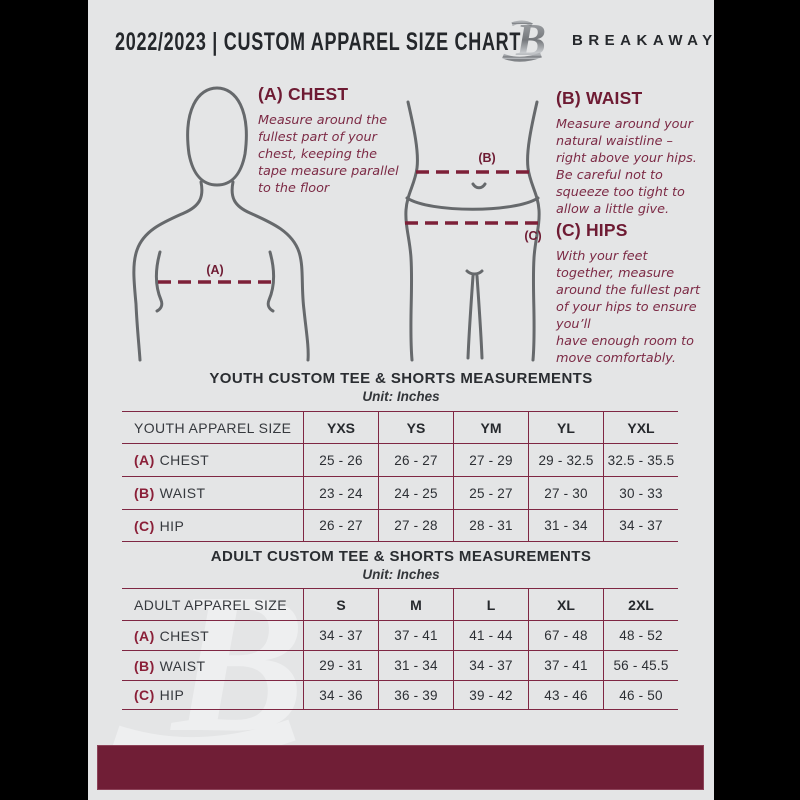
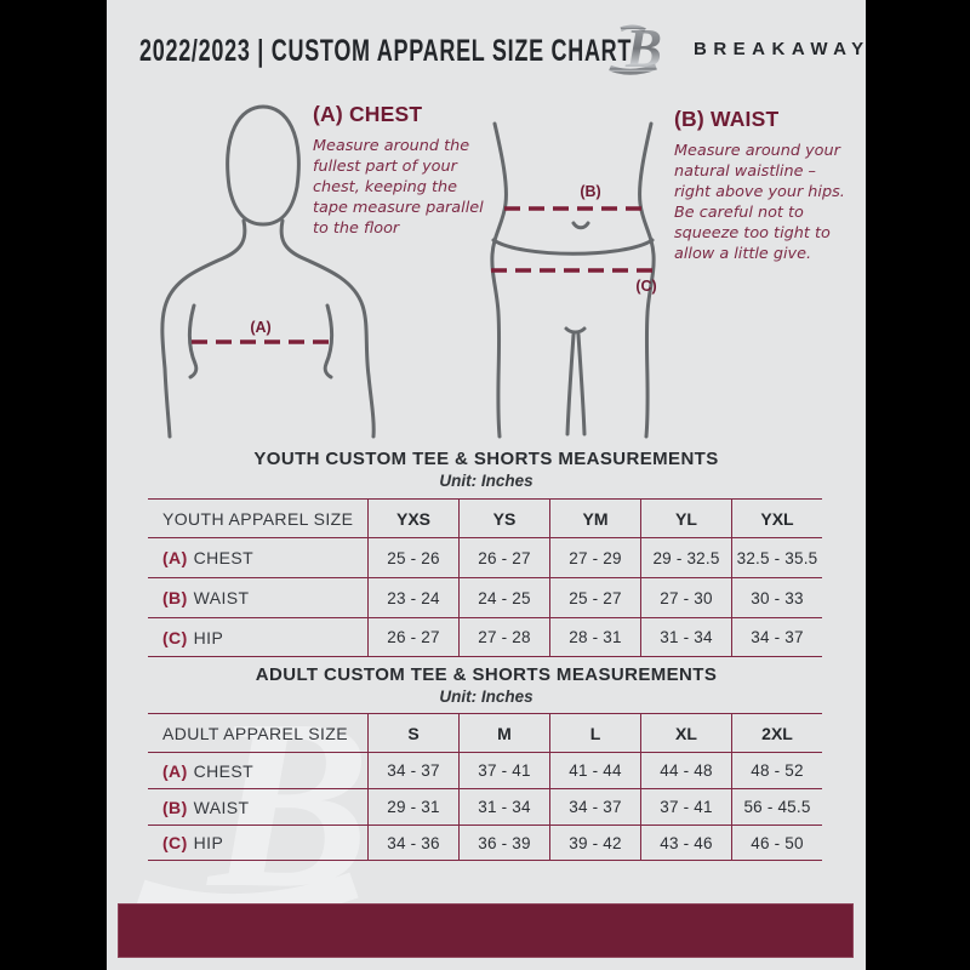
  2022/2023 | CUSTOM APPAREL SIZE CHART
  B
  BREAKAWAY
  (A)
  (B)
  (C)
  (A) CHEST
  Measure around the
  fullest part of your
  chest, keeping the
  tape measure parallel
  to the floor
  (B) WAIST
  Measure around your
  natural waistline –
  right above your hips.
  Be careful not to
  squeeze too tight to
  allow a little give.
- (C) HIPS
- With your feet
- together, measure
- around the fullest part
- of your hips to ensure
- you’ll
- have enough room to
- move comfortably.
  B
  YOUTH CUSTOM TEE & SHORTS MEASUREMENTS
  Unit: Inches
  YOUTH APPAREL SIZE
  YXS
  YS
  YM
  YL
  YXL
  (A)
  CHEST
  25 - 26
  26 - 27
  27 - 29
  29 - 32.5
  32.5 - 35.5
  (B)
  WAIST
  23 - 24
  24 - 25
  25 - 27
  27 - 30
  30 - 33
  (C)
  HIP
  26 - 27
  27 - 28
  28 - 31
  31 - 34
  34 - 37
  ADULT CUSTOM TEE & SHORTS MEASUREMENTS
  Unit: Inches
  ADULT APPAREL SIZE
  S
  M
  L
  XL
  2XL
  (A)
  CHEST
  34 - 37
  37 - 41
  41 - 44
- 67 - 48
+ 44 - 48
  48 - 52
  (B)
  WAIST
  29 - 31
  31 - 34
  34 - 37
  37 - 41
  56 - 45.5
  (C)
  HIP
  34 - 36
  36 - 39
  39 - 42
  43 - 46
  46 - 50
